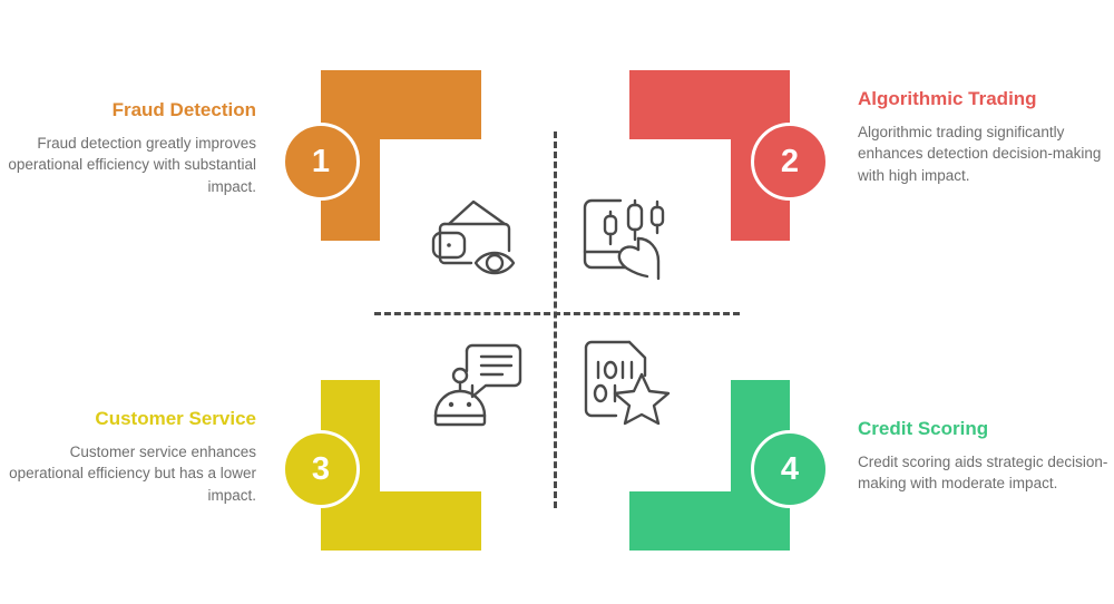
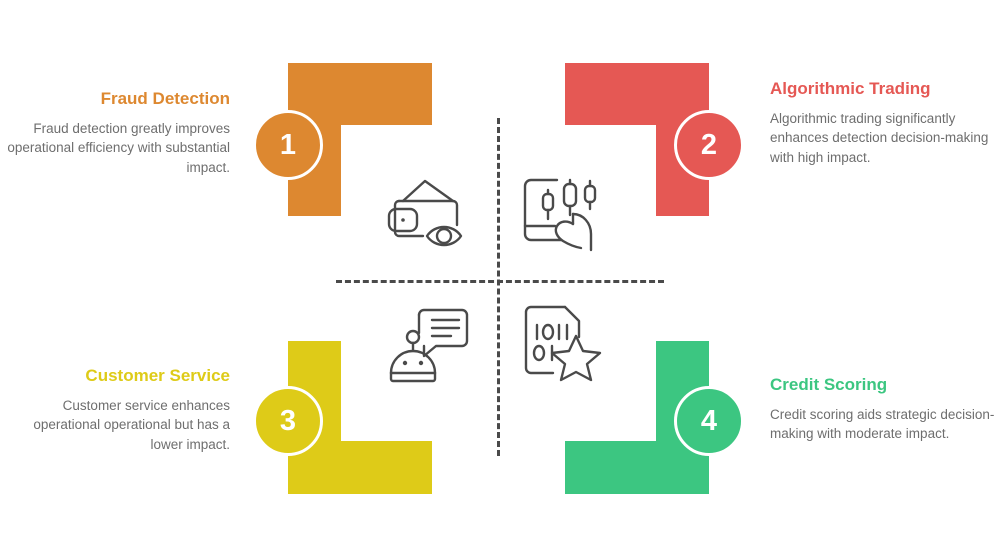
  1
  Fraud Detection
  Fraud detection greatly improves operational efficiency with substantial impact.
  2
  Algorithmic Trading
  Algorithmic trading significantly enhances detection decision-making with high impact.
  3
  Customer Service
- Customer service enhances operational efficiency but has a lower impact.
+ Customer service enhances operational operational but has a lower impact.
  4
  Credit Scoring
  Credit scoring aids strategic decision-making with moderate impact.
